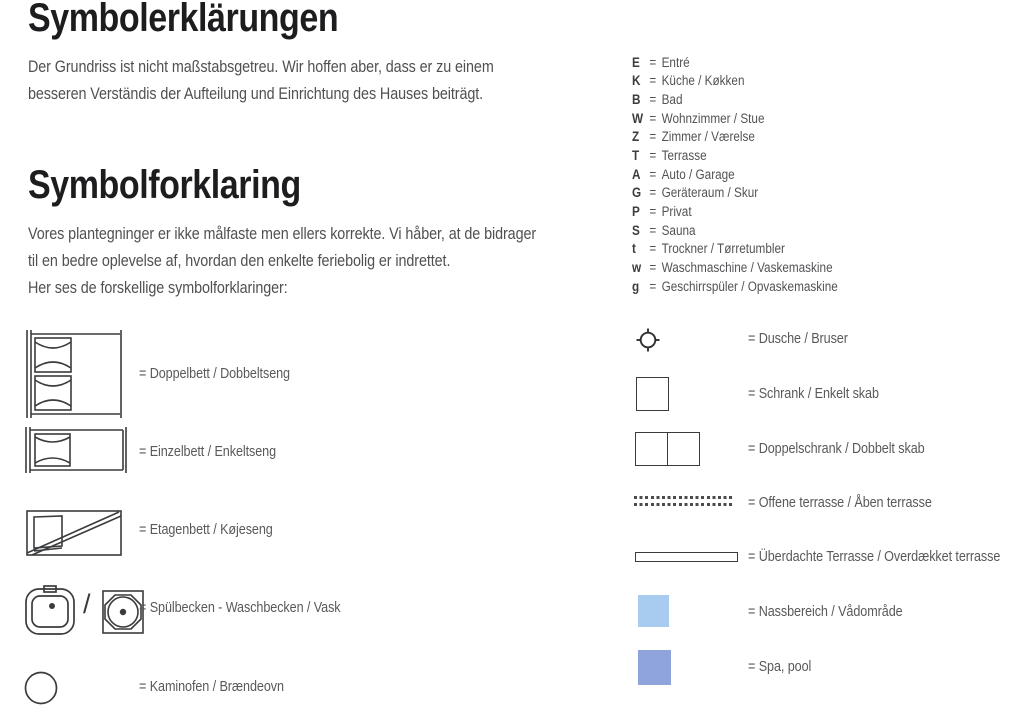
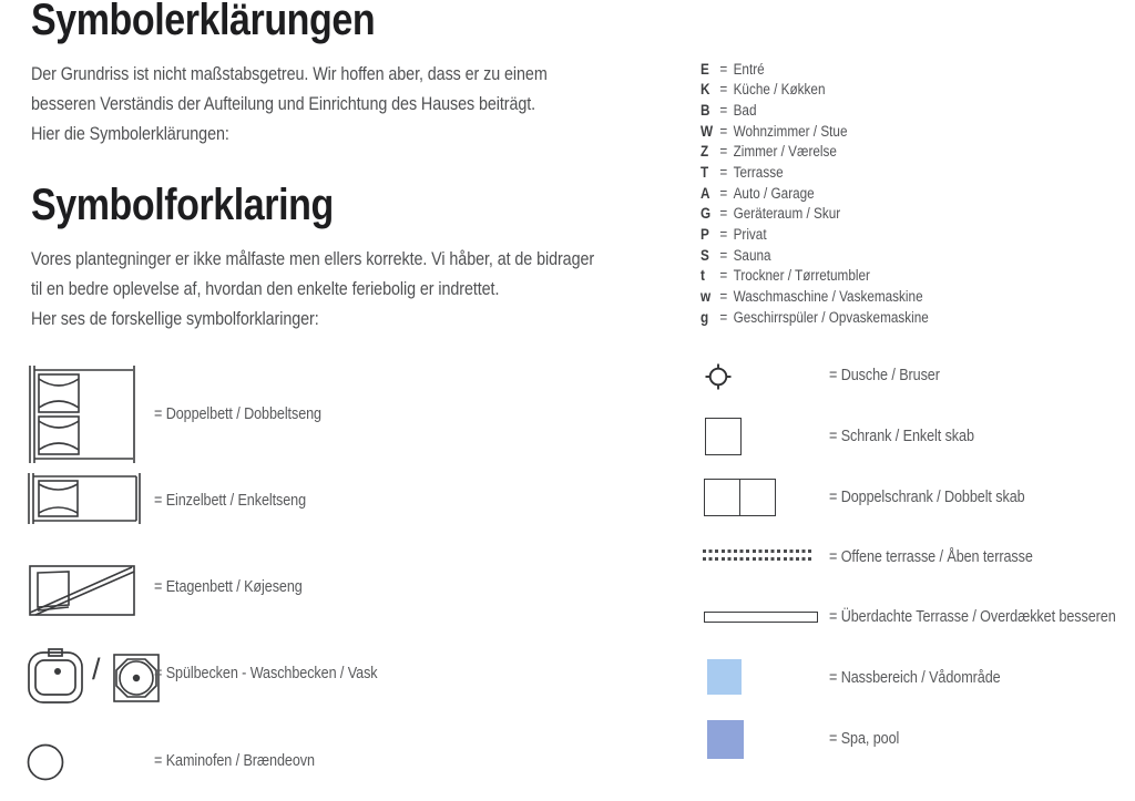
  Symbolerklärungen
  Der Grundriss ist nicht maßstabsgetreu. Wir hoffen aber, dass er zu einem
  besseren Verständis der Aufteilung und Einrichtung des Hauses beiträgt.
+ Hier die Symbolerklärungen:
  Symbolforklaring
  Vores plantegninger er ikke målfaste men ellers korrekte. Vi håber, at de bidrager
  til en bedre oplevelse af, hvordan den enkelte feriebolig er indrettet.
  Her ses de forskellige symbolforklaringer:
  E
  =
  Entré
  K
  =
  Küche / Køkken
  B
  =
  Bad
  W
  =
  Wohnzimmer / Stue
  Z
  =
  Zimmer / Værelse
  T
  =
  Terrasse
  A
  =
  Auto / Garage
  G
  =
  Geräteraum / Skur
  P
  =
  Privat
  S
  =
  Sauna
  t
  =
  Trockner / Tørretumbler
  w
  =
  Waschmaschine / Vaskemaskine
  g
  =
  Geschirrspüler / Opvaskemaskine
  = Doppelbett / Dobbeltseng
  = Einzelbett / Enkeltseng
  = Etagenbett / Køjeseng
  /
  = Spülbecken - Waschbecken / Vask
  = Kaminofen / Brændeovn
  = Dusche / Bruser
  = Schrank / Enkelt skab
  = Doppelschrank / Dobbelt skab
  = Offene terrasse / Åben terrasse
- = Überdachte Terrasse / Overdækket terrasse
+ = Überdachte Terrasse / Overdækket besseren
  = Nassbereich / Vådområde
  = Spa, pool
